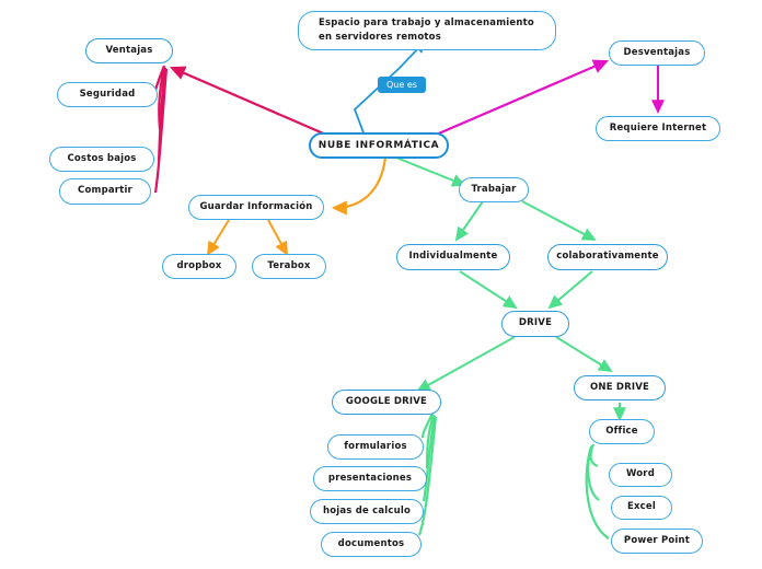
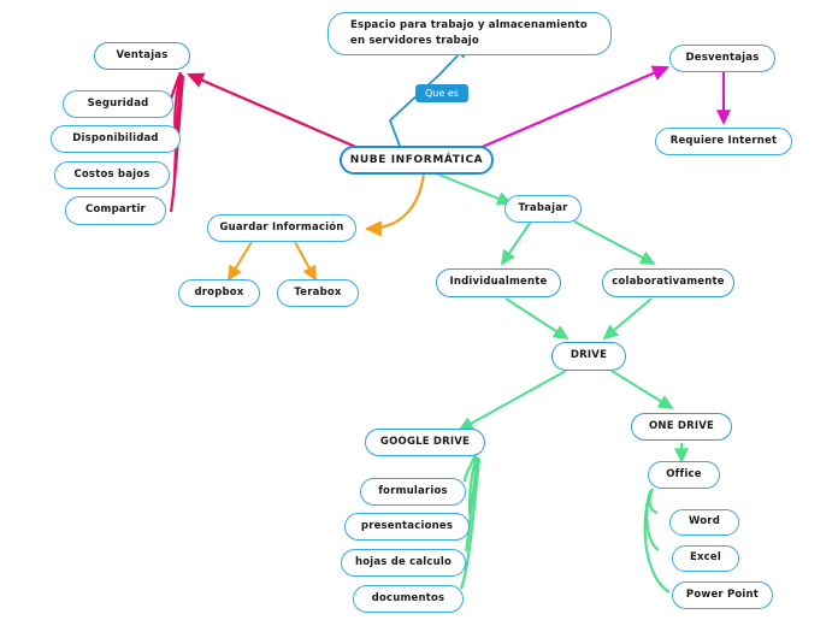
- Espacio para trabajo y almacenamiento en servidores remotos
+ Espacio para trabajo y almacenamiento en servidores trabajo
  Que es
  NUBE INFORMÁTICA
  Ventajas
  Seguridad
+ Disponibilidad
  Costos bajos
  Compartir
  Desventajas
  Requiere Internet
  Guardar Información
  dropbox
  Terabox
  Trabajar
  Individualmente
  colaborativamente
  DRIVE
  GOOGLE DRIVE
  formularios
  presentaciones
  hojas de calculo
  documentos
  ONE DRIVE
  Office
  Word
  Excel
  Power Point
